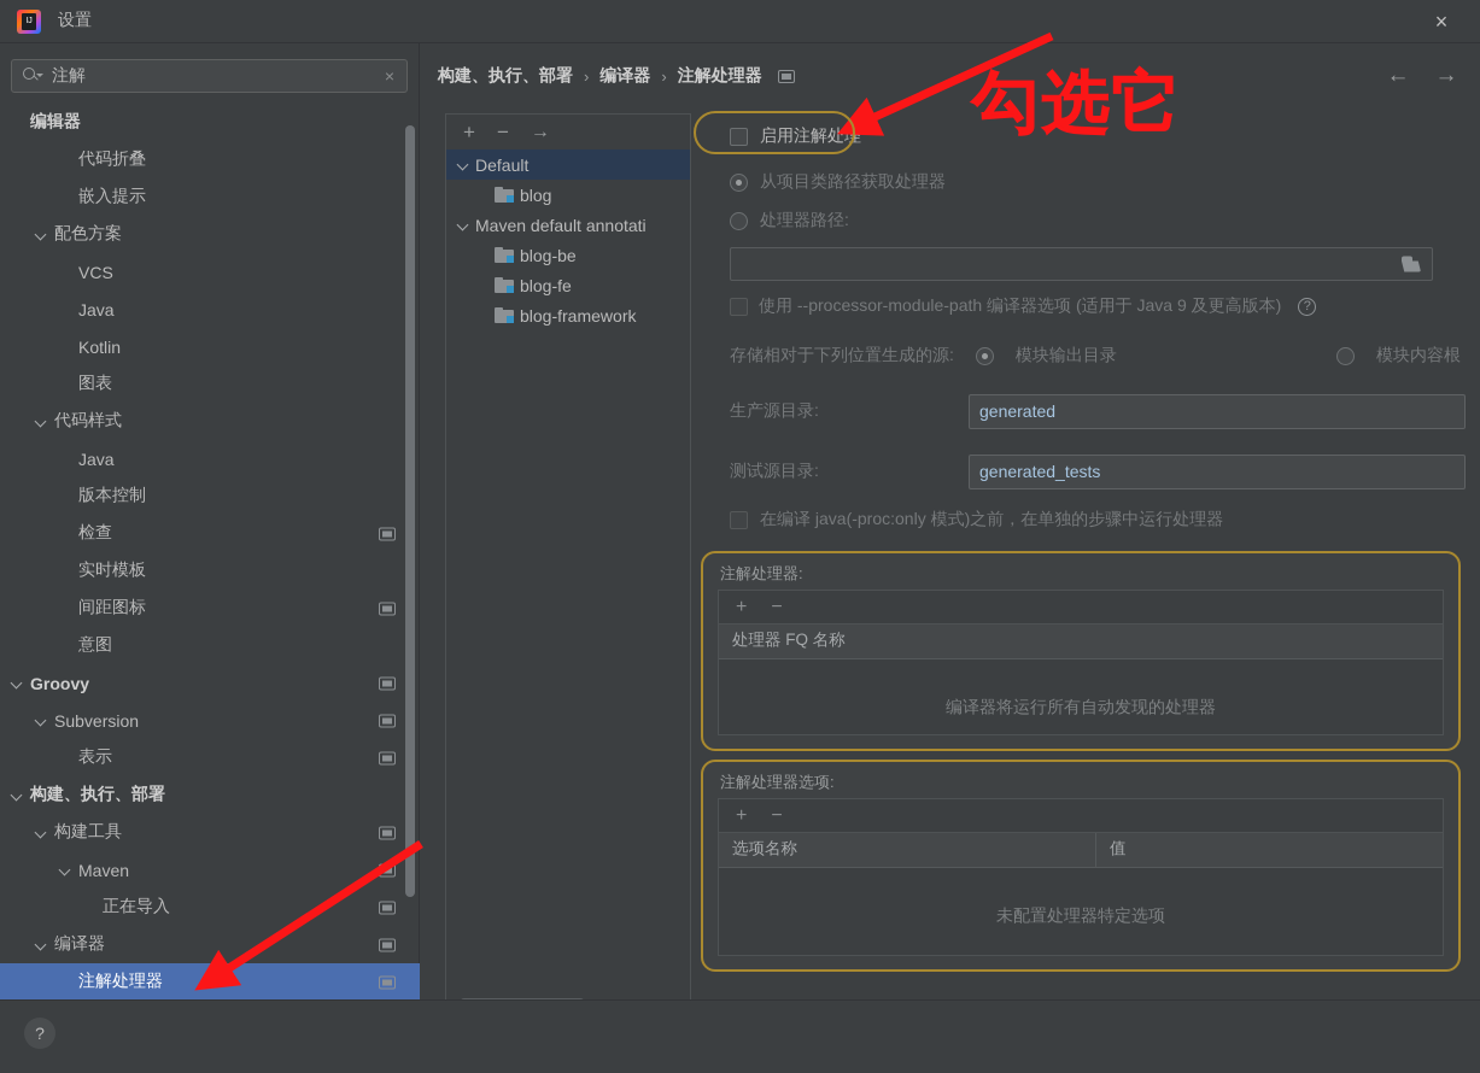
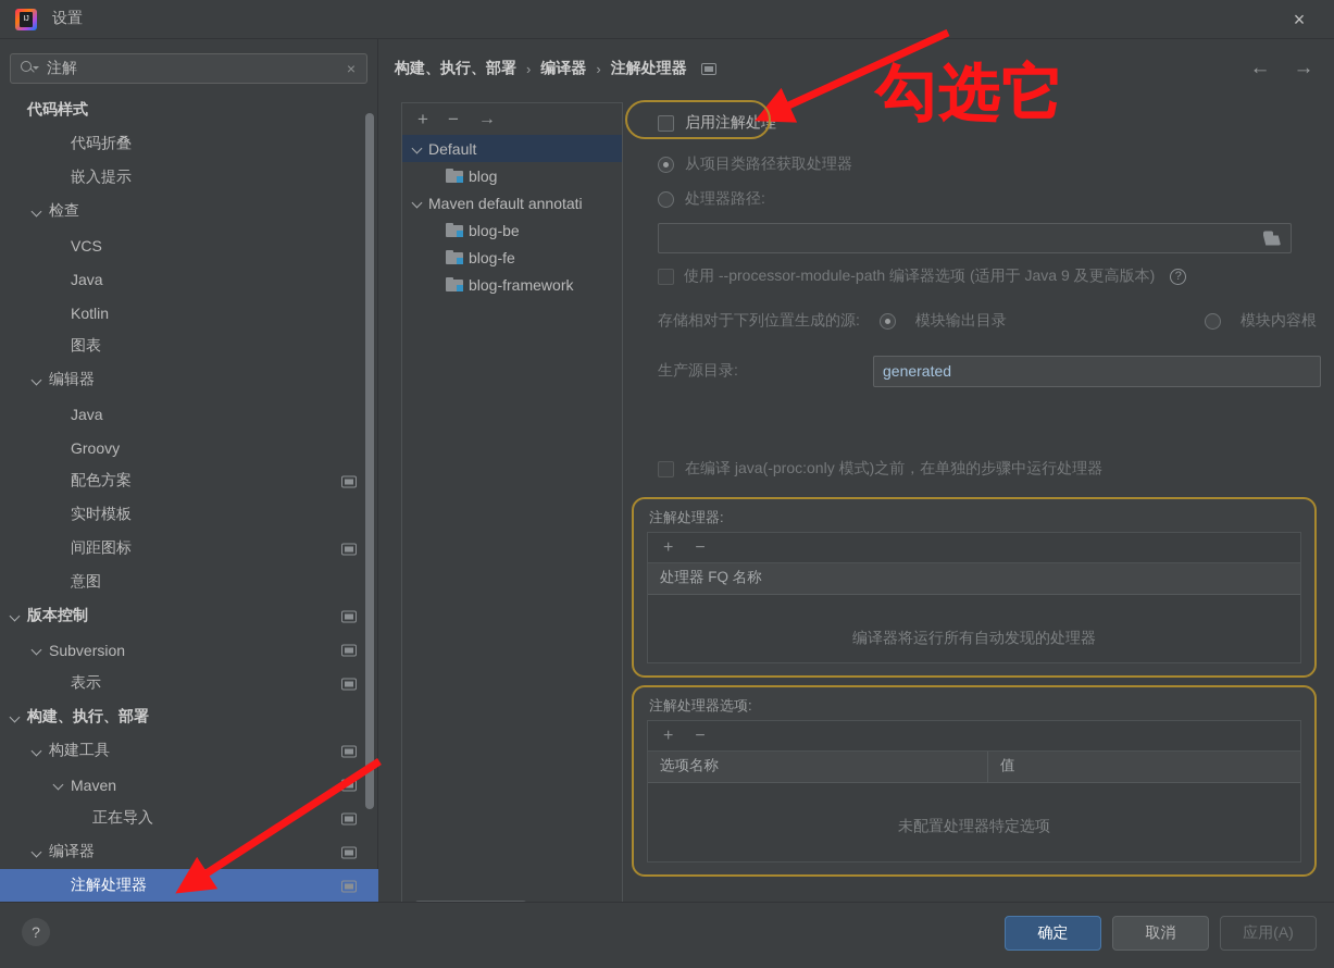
  设置
  ×
  注解
  ×
- 编辑器
+ 代码样式
  代码折叠
  嵌入提示
- 配色方案
+ 检查
  VCS
  Java
  Kotlin
  图表
- 代码样式
+ 编辑器
  Java
- 版本控制
+ Groovy
- 检查
+ 配色方案
  实时模板
  间距图标
  意图
- Groovy
+ 版本控制
  Subversion
  表示
  构建、执行、部署
  构建工具
  Maven
  正在导入
  编译器
  注解处理器
  构建、执行、部署
  ›
  编译器
  ›
  注解处理器
  ←
  →
  +
  −
  →
  Default
  blog
  Maven default annotati
  blog-be
  blog-fe
  blog-framework
  启用注解处理
  从项目类路径获取处理器
  处理器路径:
  使用 --processor-module-path 编译器选项 (适用于 Java 9 及更高版本)
  ?
  存储相对于下列位置生成的源:
  模块输出目录
  模块内容根
  生产源目录:
  generated
- 测试源目录:
- generated_tests
  在编译 java(-proc:only 模式)之前，在单独的步骤中运行处理器
  注解处理器:
  +
  −
  处理器 FQ 名称
  编译器将运行所有自动发现的处理器
  注解处理器选项:
  +
  −
  选项名称
  值
  未配置处理器特定选项
  ?
+ 确定
+ 取消
+ 应用(A)
  勾选它
